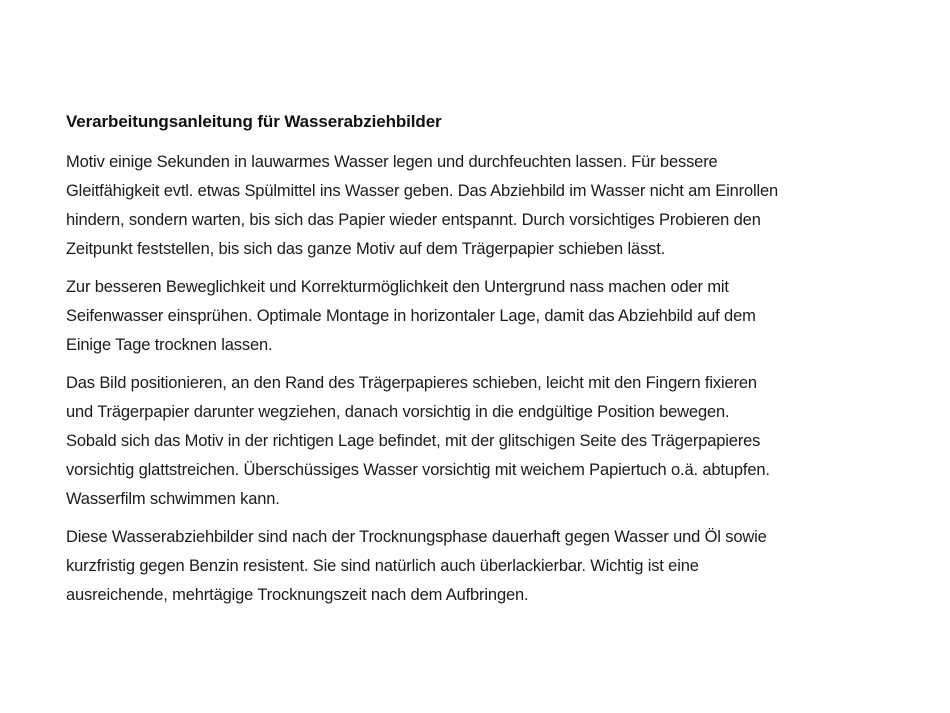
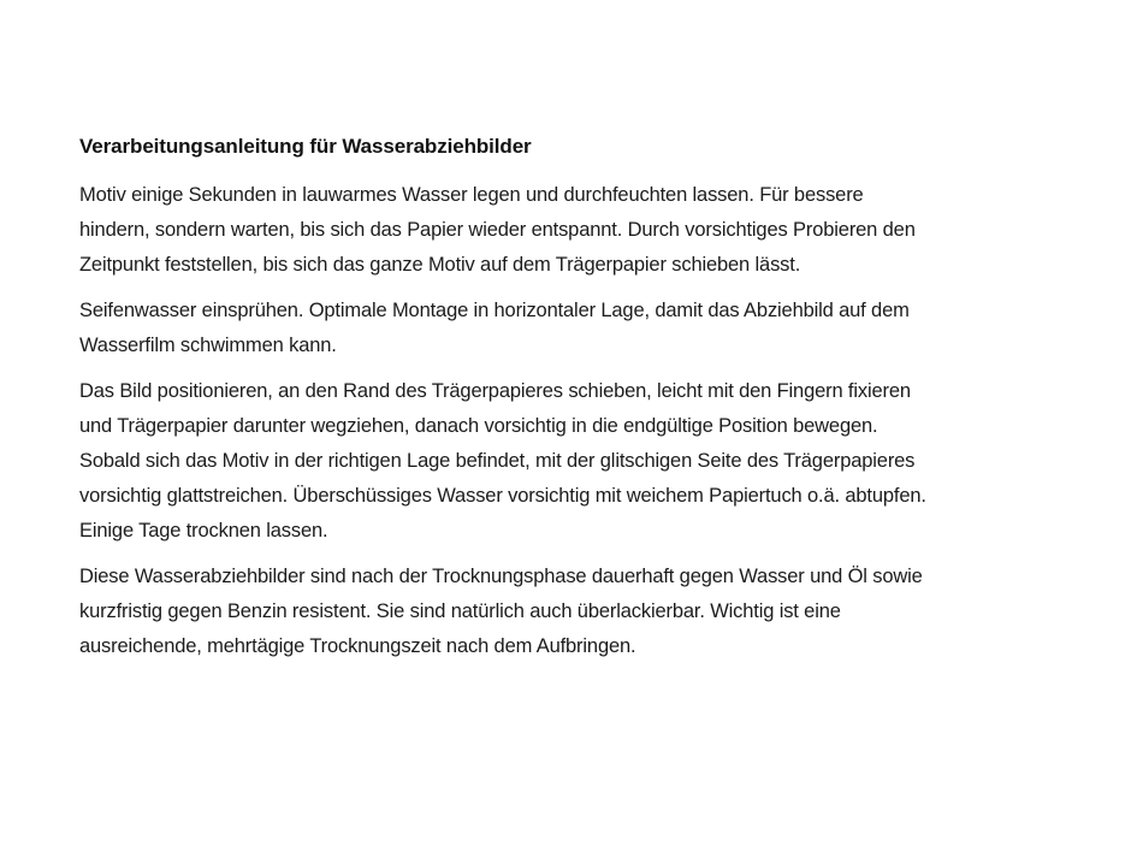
  Verarbeitungsanleitung für Wasserabziehbilder
  Motiv einige Sekunden in lauwarmes Wasser legen und durchfeuchten lassen. Für bessere
- Gleitfähigkeit evtl. etwas Spülmittel ins Wasser geben. Das Abziehbild im Wasser nicht am Einrollen
  hindern, sondern warten, bis sich das Papier wieder entspannt. Durch vorsichtiges Probieren den
  Zeitpunkt feststellen, bis sich das ganze Motiv auf dem Trägerpapier schieben lässt.
- Zur besseren Beweglichkeit und Korrekturmöglichkeit den Untergrund nass machen oder mit
  Seifenwasser einsprühen. Optimale Montage in horizontaler Lage, damit das Abziehbild auf dem
- Einige Tage trocknen lassen.
+ Wasserfilm schwimmen kann.
  Das Bild positionieren, an den Rand des Trägerpapieres schieben, leicht mit den Fingern fixieren
  und Trägerpapier darunter wegziehen, danach vorsichtig in die endgültige Position bewegen.
  Sobald sich das Motiv in der richtigen Lage befindet, mit der glitschigen Seite des Trägerpapieres
  vorsichtig glattstreichen. Überschüssiges Wasser vorsichtig mit weichem Papiertuch o.ä. abtupfen.
- Wasserfilm schwimmen kann.
+ Einige Tage trocknen lassen.
  Diese Wasserabziehbilder sind nach der Trocknungsphase dauerhaft gegen Wasser und Öl sowie
  kurzfristig gegen Benzin resistent. Sie sind natürlich auch überlackierbar. Wichtig ist eine
  ausreichende, mehrtägige Trocknungszeit nach dem Aufbringen.
